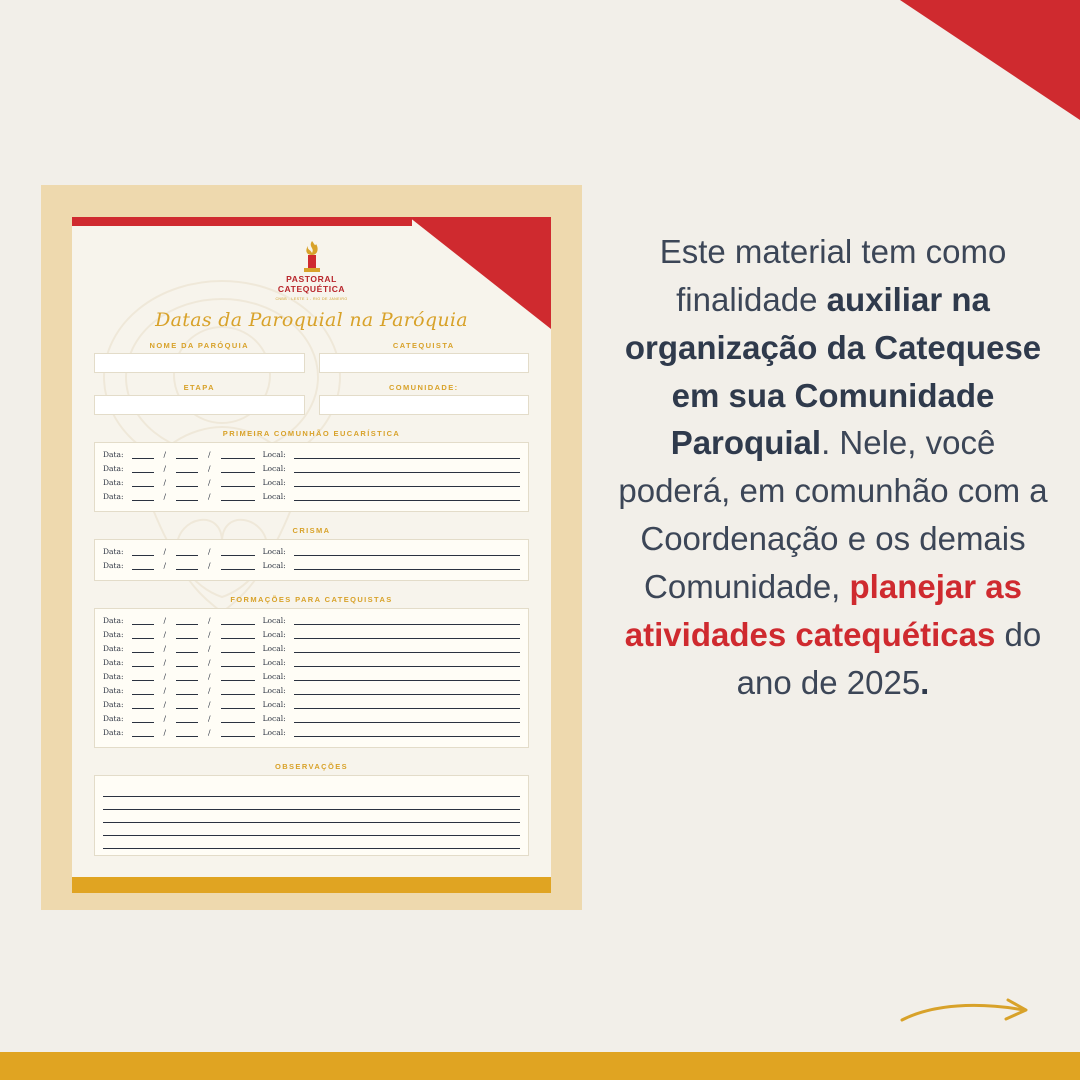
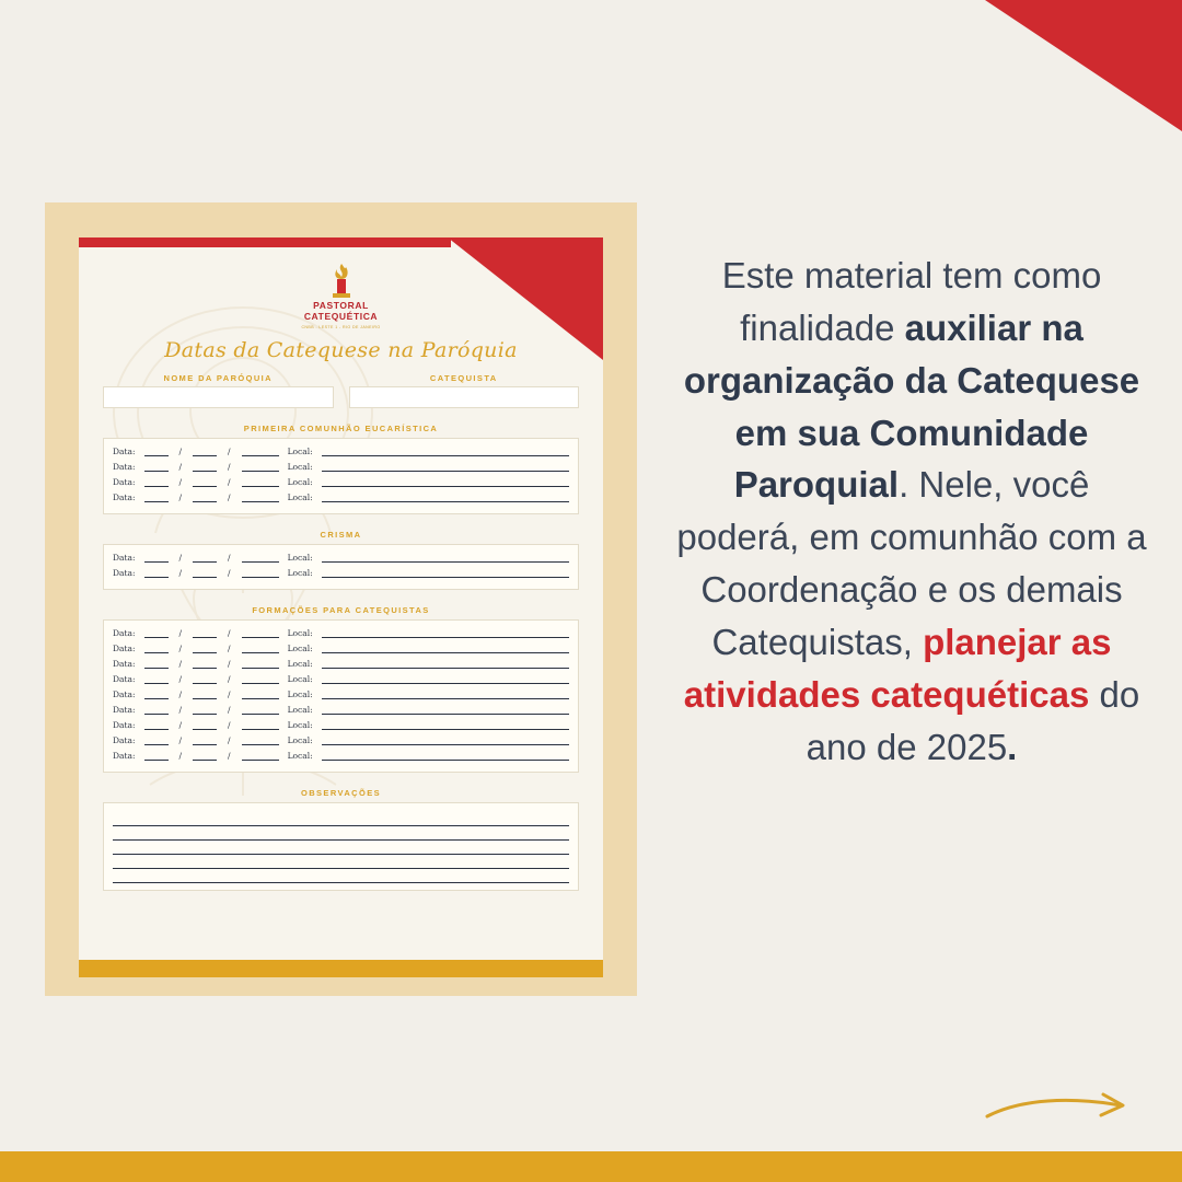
  PASTORAL
  CATEQUÉTICA
- Datas da Paroquial na Paróquia
+ Datas da Catequese na Paróquia
  NOME DA PARÓQUIA
  CATEQUISTA
- ETAPA
- COMUNIDADE:
  PRIMEIRA COMUNHÃO EUCARÍSTICA
  Data:
  /
  /
  Local:
  Data:
  /
  /
  Local:
  Data:
  /
  /
  Local:
  Data:
  /
  /
  Local:
  CRISMA
  Data:
  /
  /
  Local:
  Data:
  /
  /
  Local:
  FORMAÇÕES PARA CATEQUISTAS
  Data:
  /
  /
  Local:
  Data:
  /
  /
  Local:
  Data:
  /
  /
  Local:
  Data:
  /
  /
  Local:
  Data:
  /
  /
  Local:
  Data:
  /
  /
  Local:
  Data:
  /
  /
  Local:
  Data:
  /
  /
  Local:
  Data:
  /
  /
  Local:
  OBSERVAÇÕES
- Este material tem como finalidade auxiliar na organização da Catequese em sua Comunidade Paroquial. Nele, você poderá, em comunhão com a Coordenação e os demais Comunidade, planejar as atividades catequéticas do ano de 2025.
+ Este material tem como finalidade auxiliar na organização da Catequese em sua Comunidade Paroquial. Nele, você poderá, em comunhão com a Coordenação e os demais Catequistas, planejar as atividades catequéticas do ano de 2025.
